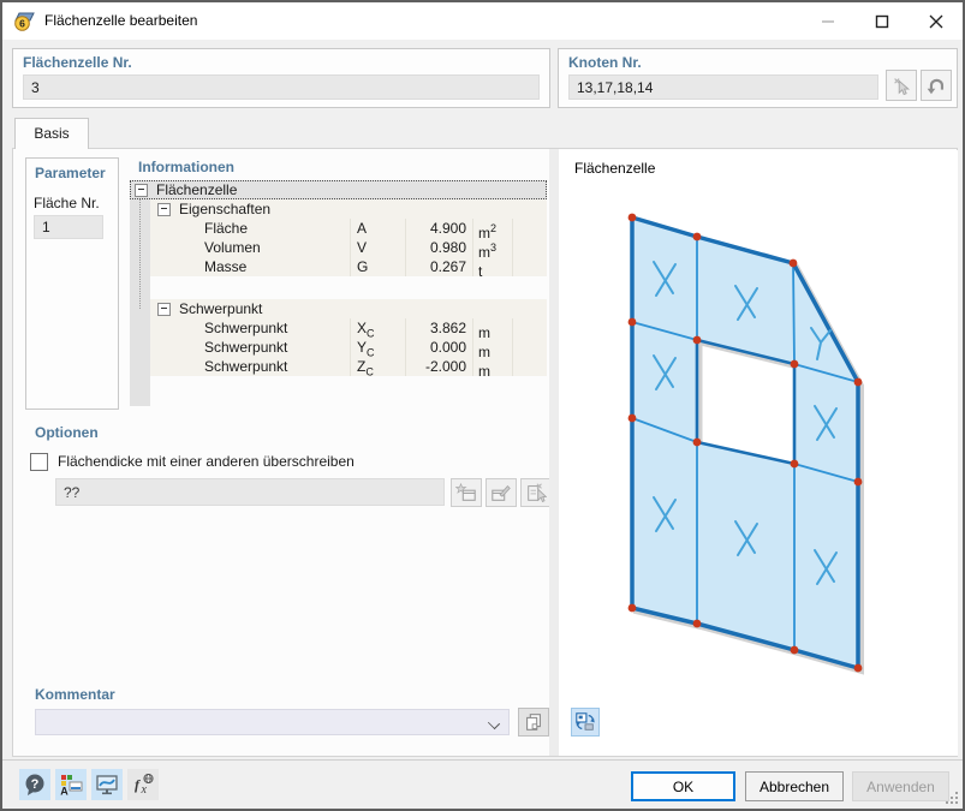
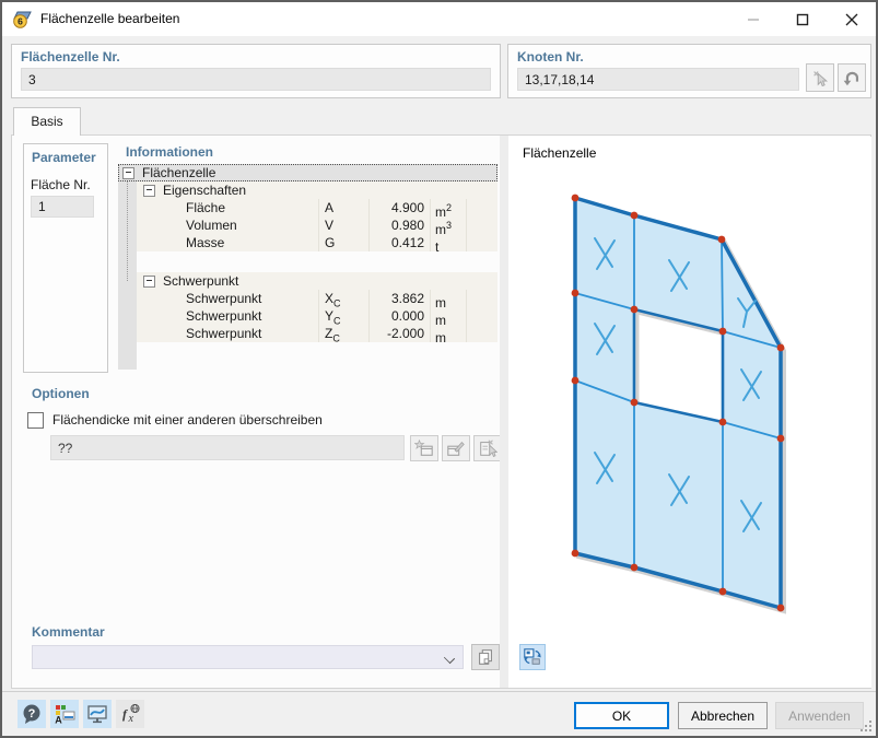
  6
  Flächenzelle bearbeiten
  Flächenzelle Nr.
  3
  Knoten Nr.
  13,17,18,14
  Basis
  Parameter
  Fläche Nr.
  1
  Informationen
  Flächenzelle
  Eigenschaften
  Fläche
  A
  4.900
  m2
  Volumen
  V
  0.980
  m3
  Masse
  G
- 0.267
+ 0.412
  t
  Schwerpunkt
  Schwerpunkt
  XC
  3.862
  m
  Schwerpunkt
  YC
  0.000
  m
  Schwerpunkt
  ZC
  -2.000
  m
  Optionen
  Flächendicke mit einer anderen überschreiben
  ??
  Kommentar
  Flächenzelle
  ?
  A
  f
  x
  OK
  Abbrechen
  Anwenden
